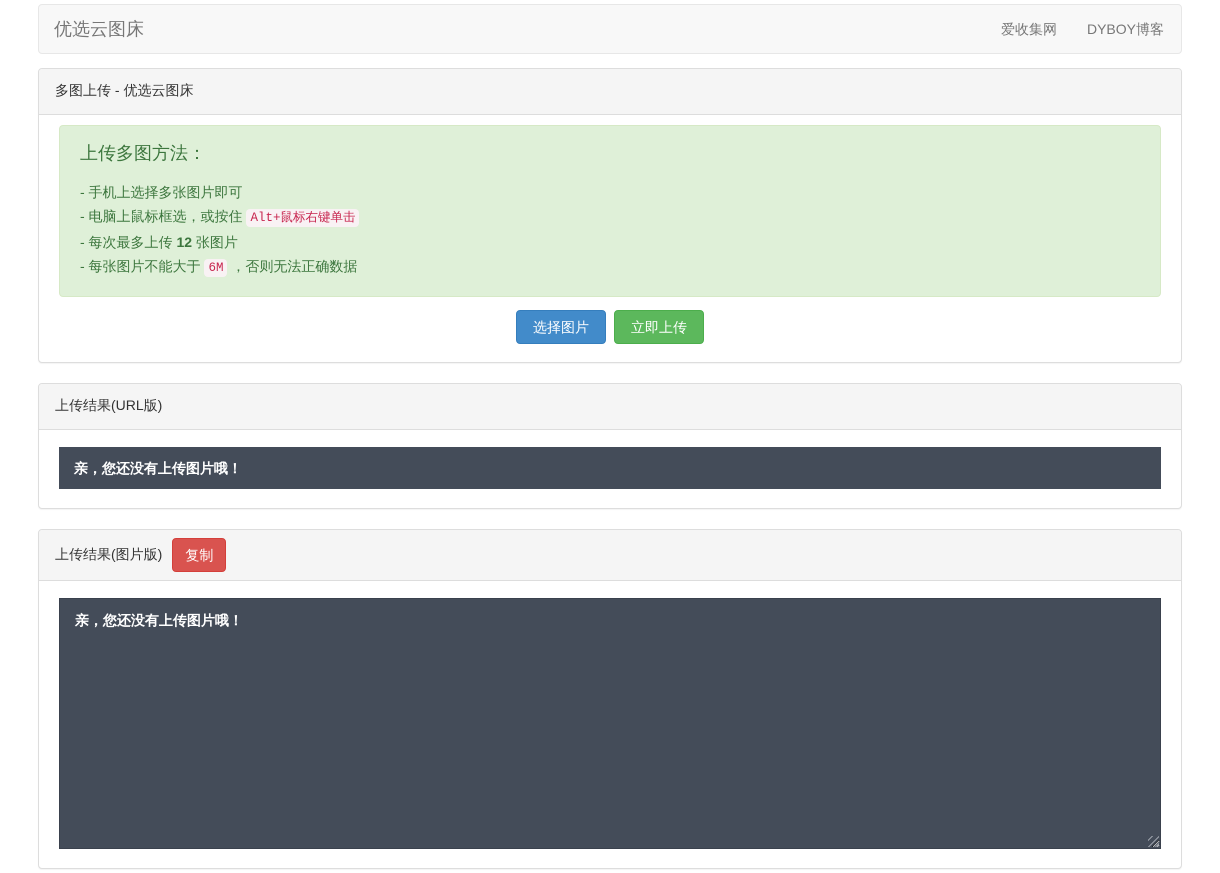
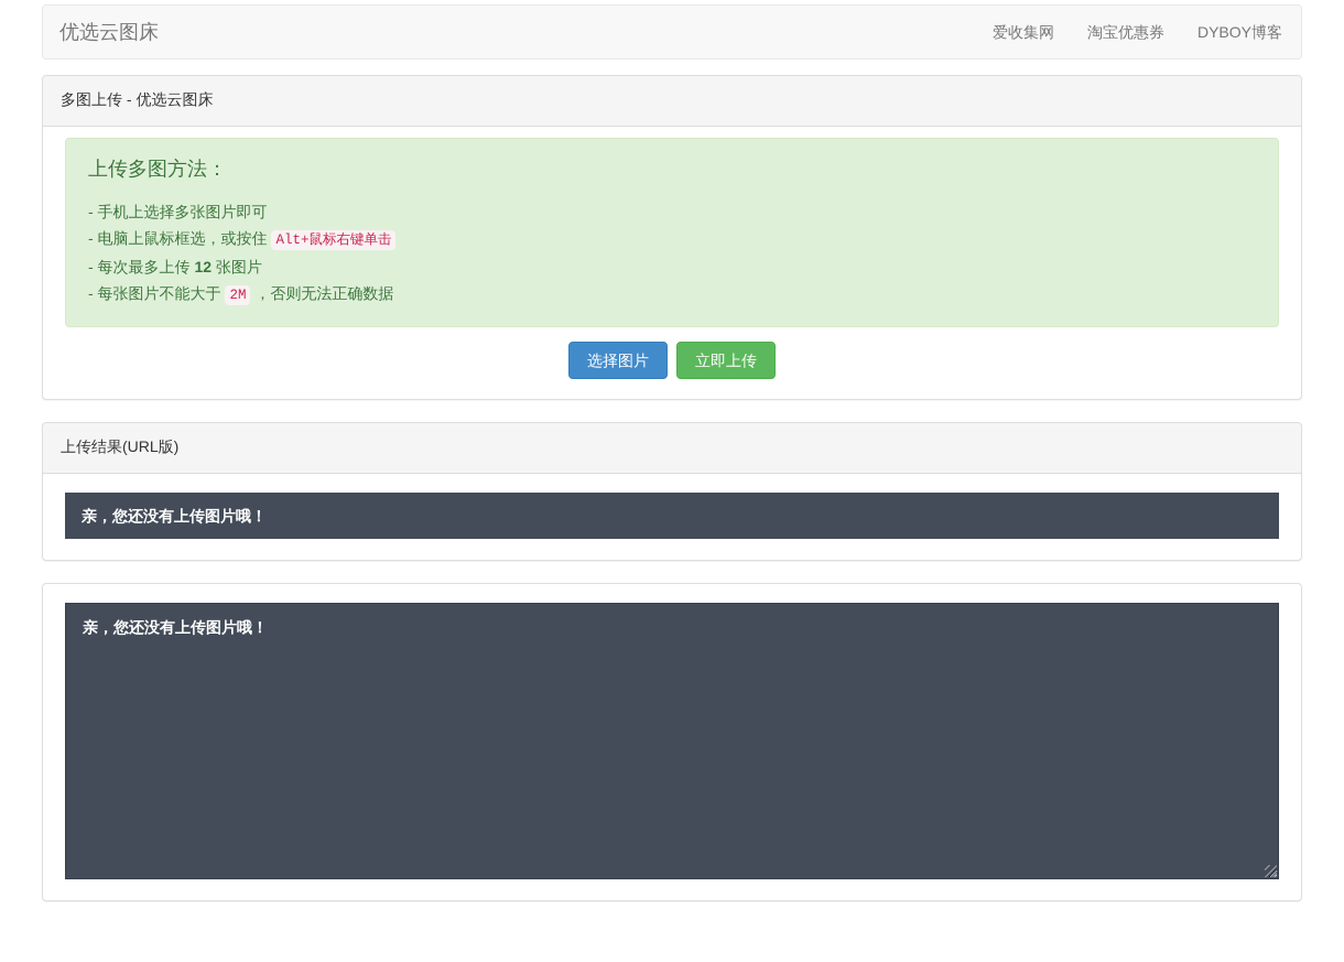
  优选云图床
  爱收集网
+ 淘宝优惠券
  DYBOY博客
  多图上传 - 优选云图床
  上传多图方法：
  - 手机上选择多张图片即可
  - 电脑上鼠标框选，或按住 Alt+鼠标右键单击
  - 每次最多上传 12 张图片
- - 每张图片不能大于 6M ，否则无法正确数据
+ - 每张图片不能大于 2M ，否则无法正确数据
  选择图片 立即上传
  上传结果(URL版)
  亲，您还没有上传图片哦！
- 上传结果(图片版)
- 复制
  亲，您还没有上传图片哦！
